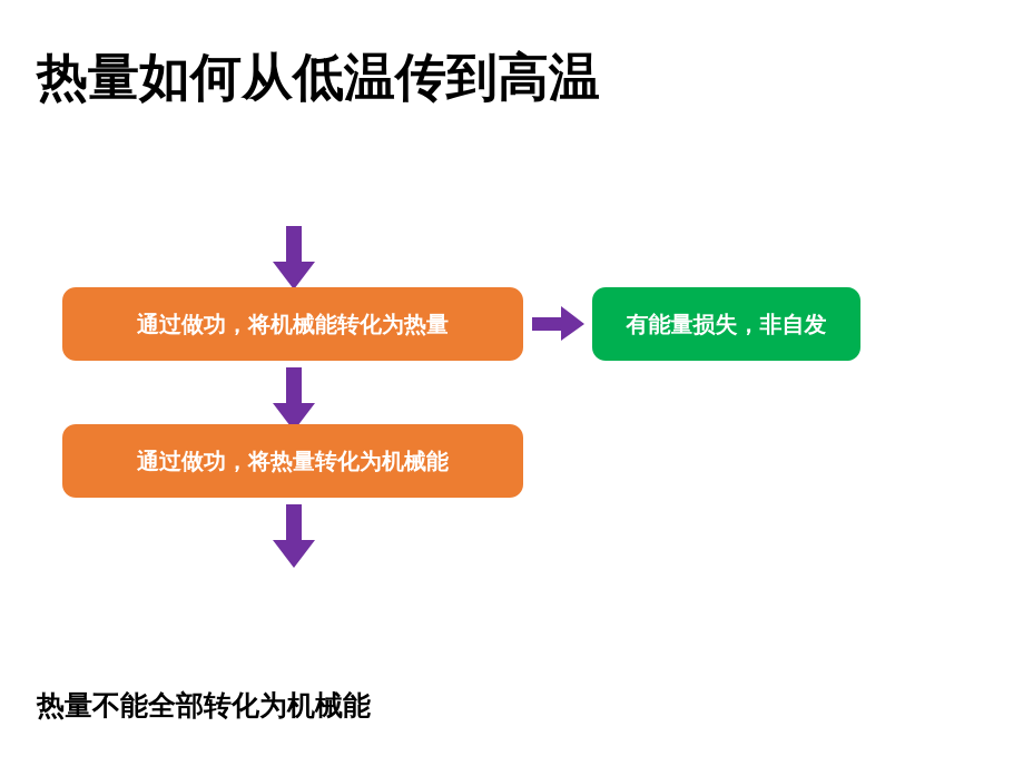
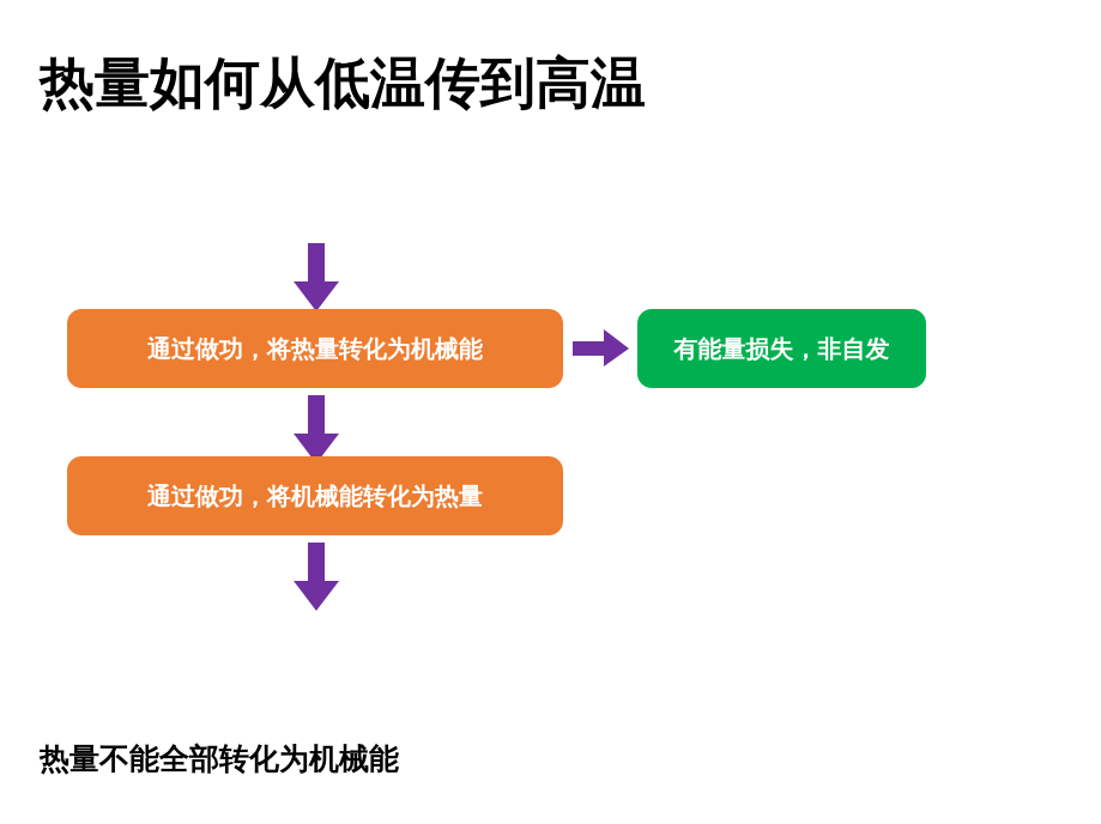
  热量如何从低温传到高温
- 通过做功，将机械能转化为热量
+ 通过做功，将热量转化为机械能
  有能量损失，非自发
- 通过做功，将热量转化为机械能
+ 通过做功，将机械能转化为热量
  热量不能全部转化为机械能
